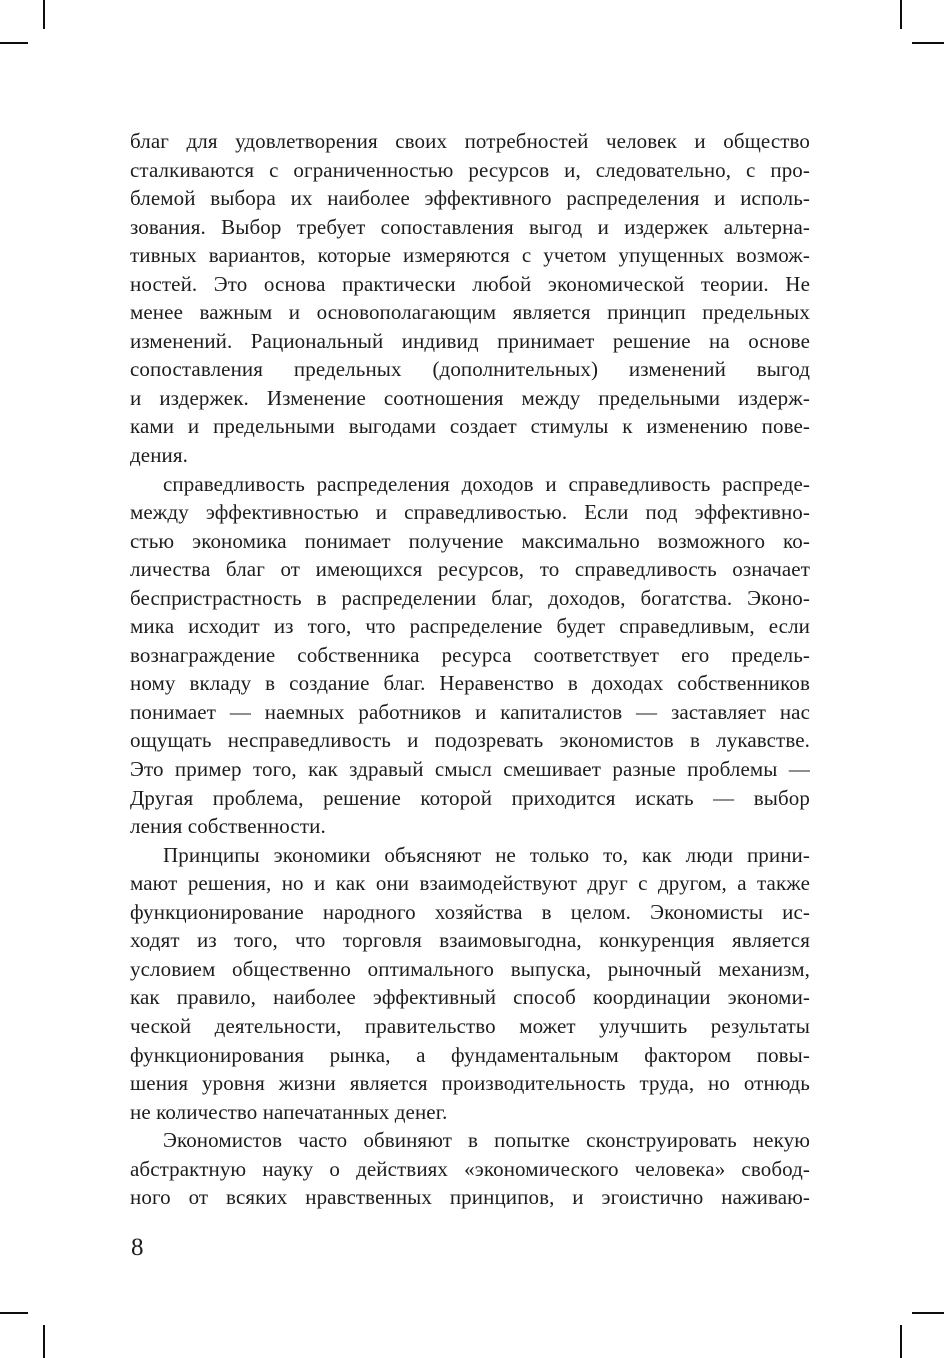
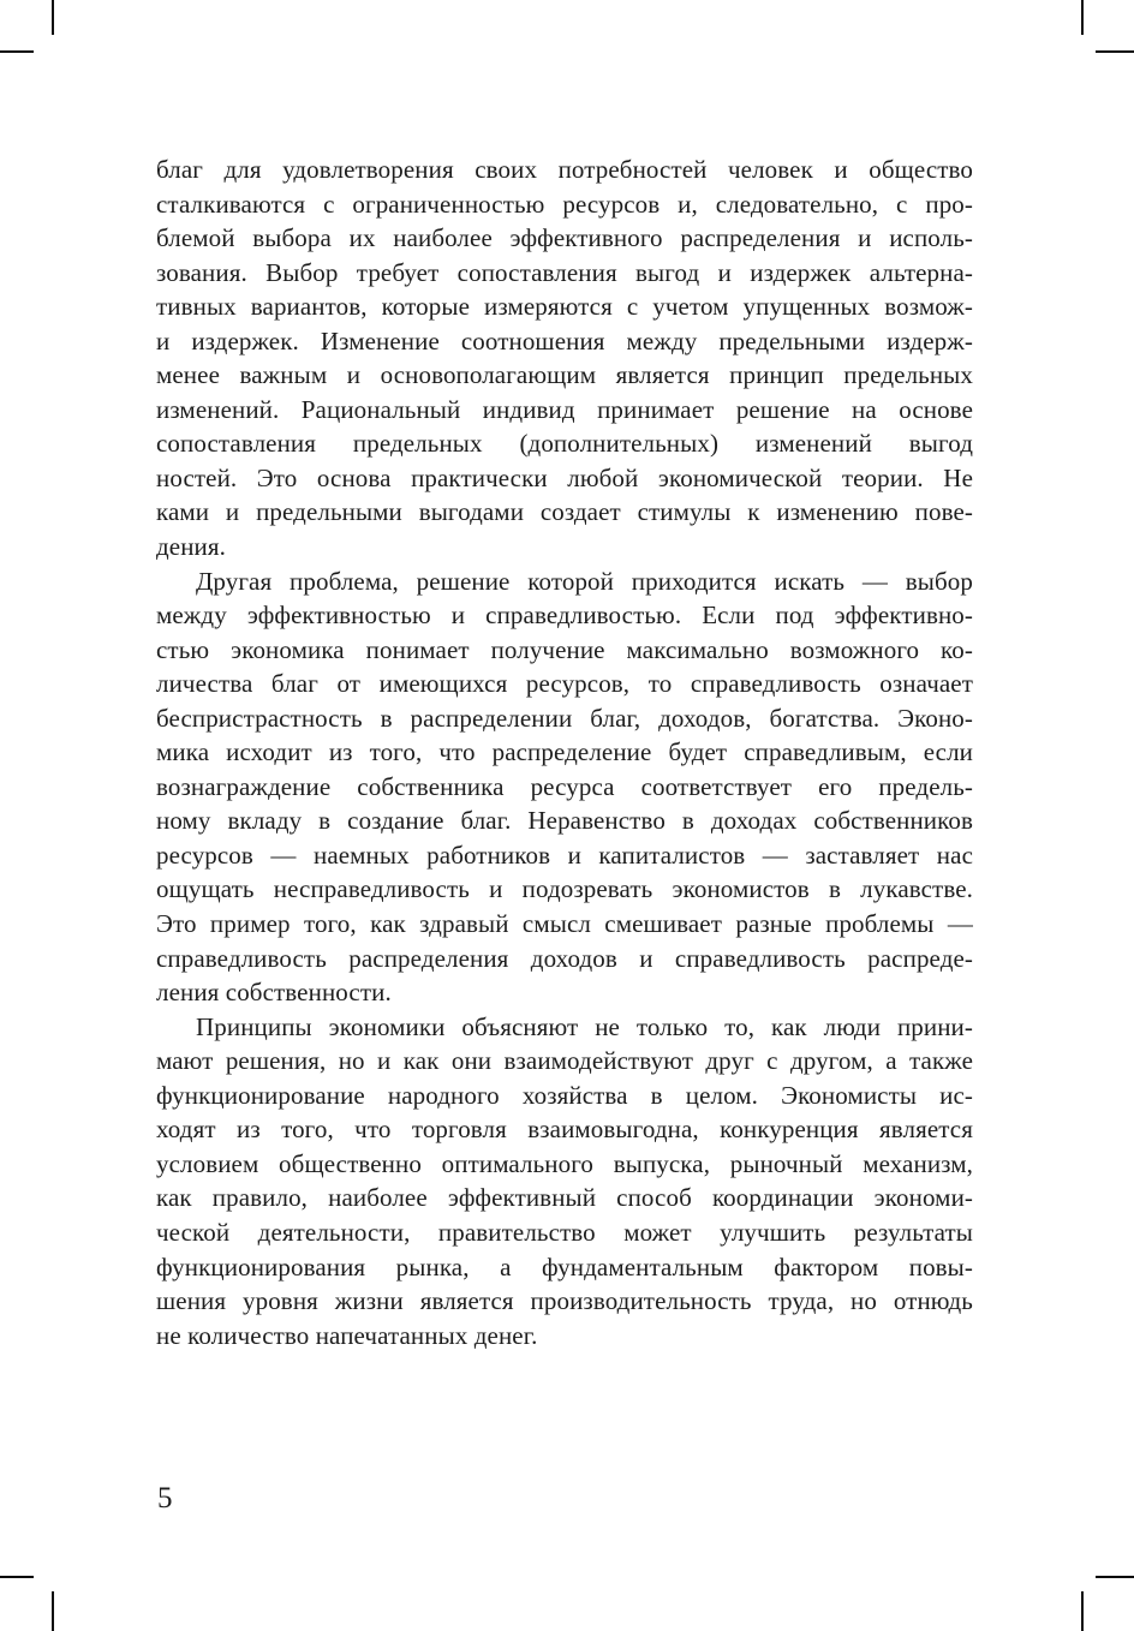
  благ для удовлетворения своих потребностей человек и общество
  сталкиваются с ограниченностью ресурсов и, следовательно, с про-
  блемой выбора их наиболее эффективного распределения и исполь-
  зования. Выбор требует сопоставления выгод и издержек альтерна-
  тивных вариантов, которые измеряются с учетом упущенных возмож-
- ностей. Это основа практически любой экономической теории. Не
+ и издержек. Изменение соотношения между предельными издерж-
  менее важным и основополагающим является принцип предельных
  изменений. Рациональный индивид принимает решение на основе
  сопоставления предельных (дополнительных) изменений выгод
- и издержек. Изменение соотношения между предельными издерж-
+ ностей. Это основа практически любой экономической теории. Не
  ками и предельными выгодами создает стимулы к изменению пове-
  дения.
- справедливость распределения доходов и справедливость распреде-
+ Другая проблема, решение которой приходится искать — выбор
  между эффективностью и справедливостью. Если под эффективно-
  стью экономика понимает получение максимально возможного ко-
  личества благ от имеющихся ресурсов, то справедливость означает
  беспристрастность в распределении благ, доходов, богатства. Эконо-
  мика исходит из того, что распределение будет справедливым, если
  вознаграждение собственника ресурса соответствует его предель-
  ному вкладу в создание благ. Неравенство в доходах собственников
- понимает — наемных работников и капиталистов — заставляет нас
+ ресурсов — наемных работников и капиталистов — заставляет нас
  ощущать несправедливость и подозревать экономистов в лукавстве.
  Это пример того, как здравый смысл смешивает разные проблемы —
- Другая проблема, решение которой приходится искать — выбор
+ справедливость распределения доходов и справедливость распреде-
  ления собственности.
  Принципы экономики объясняют не только то, как люди прини-
  мают решения, но и как они взаимодействуют друг с другом, а также
  функционирование народного хозяйства в целом. Экономисты ис-
  ходят из того, что торговля взаимовыгодна, конкуренция является
  условием общественно оптимального выпуска, рыночный механизм,
  как правило, наиболее эффективный способ координации экономи-
  ческой деятельности, правительство может улучшить результаты
  функционирования рынка, а фундаментальным фактором повы-
  шения уровня жизни является производительность труда, но отнюдь
  не количество напечатанных денег.
- Экономистов часто обвиняют в попытке сконструировать некую
- абстрактную науку о действиях «экономического человека» свобод-
- ного от всяких нравственных принципов, и эгоистично наживаю-
- 8
+ 5
